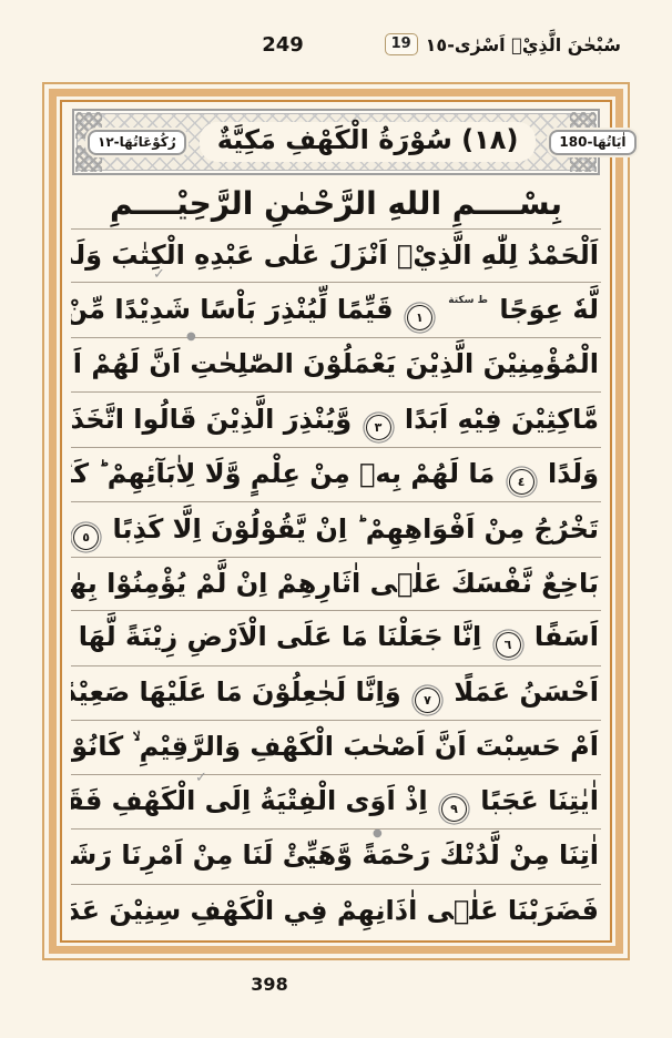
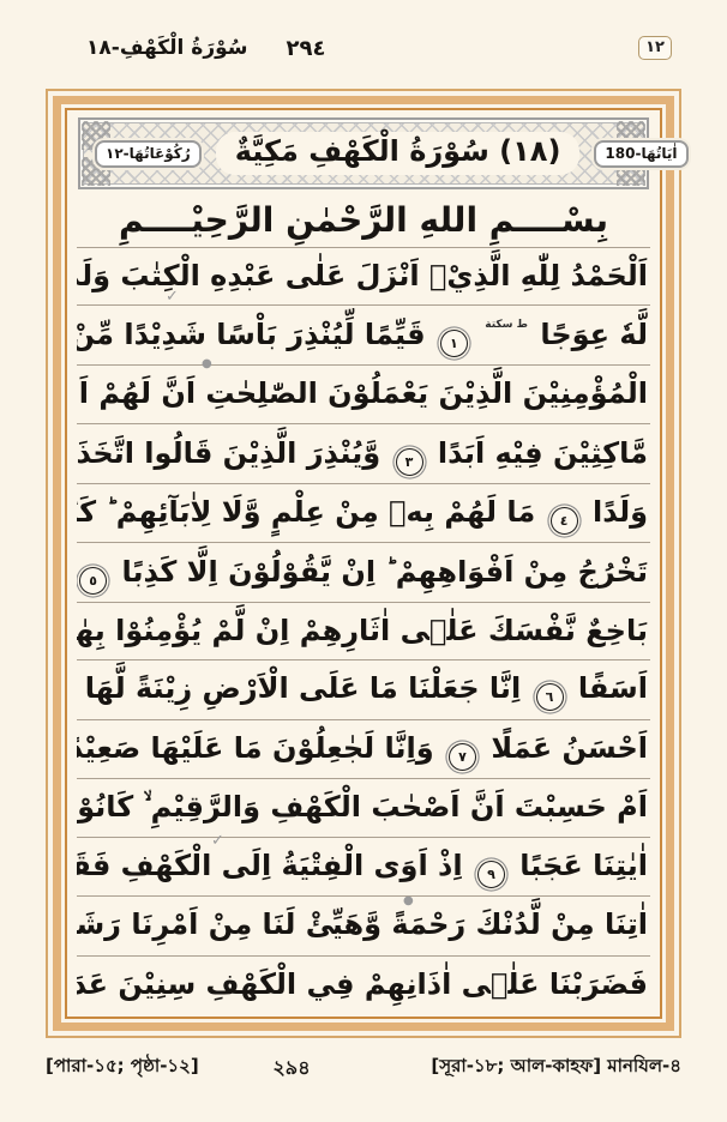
+ سُوْرَةُ الْكَهْفِ-١٨
- 249
+ ٢٩٤
- سُبْحٰنَ الَّذِيْۤ اَسْرٰى-١٥
- 19
+ ١٢
  رُكُوْعَاتُهَا-١٢
  (١٨) سُوْرَةُ الْكَهْفِ مَكِيَّةٌ
  اٰيَاتُهَا-180
  بِسْــــمِ اللهِ الرَّحْمٰنِ الرَّحِيْــــمِ
  اَلْحَمْدُ لِلّٰهِ الَّذِيْۤ اَنْزَلَ عَلٰى عَبْدِهِ الْكِتٰبَ وَلَ
  لَّهٗ عِوَجًا ط سكتة ١ قَيِّمًا لِّيُنْذِرَ بَاْسًا شَدِيْدًا مِّنْ
  الْمُؤْمِنِيْنَ الَّذِيْنَ يَعْمَلُوْنَ الصّٰلِحٰتِ اَنَّ لَهُمْ اَ
  مَّاكِثِيْنَ فِيْهِ اَبَدًا ٣ وَّيُنْذِرَ الَّذِيْنَ قَالُوا اتَّخَذَ
  وَلَدًا ٤ مَا لَهُمْ بِهٖ مِنْ عِلْمٍ وَّلَا لِاٰبَآئِهِمْ ؕ كَ
  تَخْرُجُ مِنْ اَفْوَاهِهِمْ ؕ اِنْ يَّقُوْلُوْنَ اِلَّا كَذِبًا ٥
  بَاخِعٌ نَّفْسَكَ عَلٰۤى اٰثَارِهِمْ اِنْ لَّمْ يُؤْمِنُوْا بِهٰ
  اَسَفًا ٦ اِنَّا جَعَلْنَا مَا عَلَى الْاَرْضِ زِيْنَةً لَّهَا
  اَحْسَنُ عَمَلًا ٧ وَاِنَّا لَجٰعِلُوْنَ مَا عَلَيْهَا صَعِيْدً
  اَمْ حَسِبْتَ اَنَّ اَصْحٰبَ الْكَهْفِ وَالرَّقِيْمِ ۙ كَانُوْ
  اٰيٰتِنَا عَجَبًا ٩ اِذْ اَوَى الْفِتْيَةُ اِلَى الْكَهْفِ فَقَ
  اٰتِنَا مِنْ لَّدُنْكَ رَحْمَةً وَّهَيِّئْ لَنَا مِنْ اَمْرِنَا رَشَ
  فَضَرَبْنَا عَلٰۤى اٰذَانِهِمْ فِي الْكَهْفِ سِنِيْنَ عَدَ
  ✓
  ●
  ✓
  ●
+ [পারা-১৫; পৃষ্ঠা-১২]
- 398
+ ২৯৪
+ [সূরা-১৮; আল-কাহফ] মানযিল-৪
